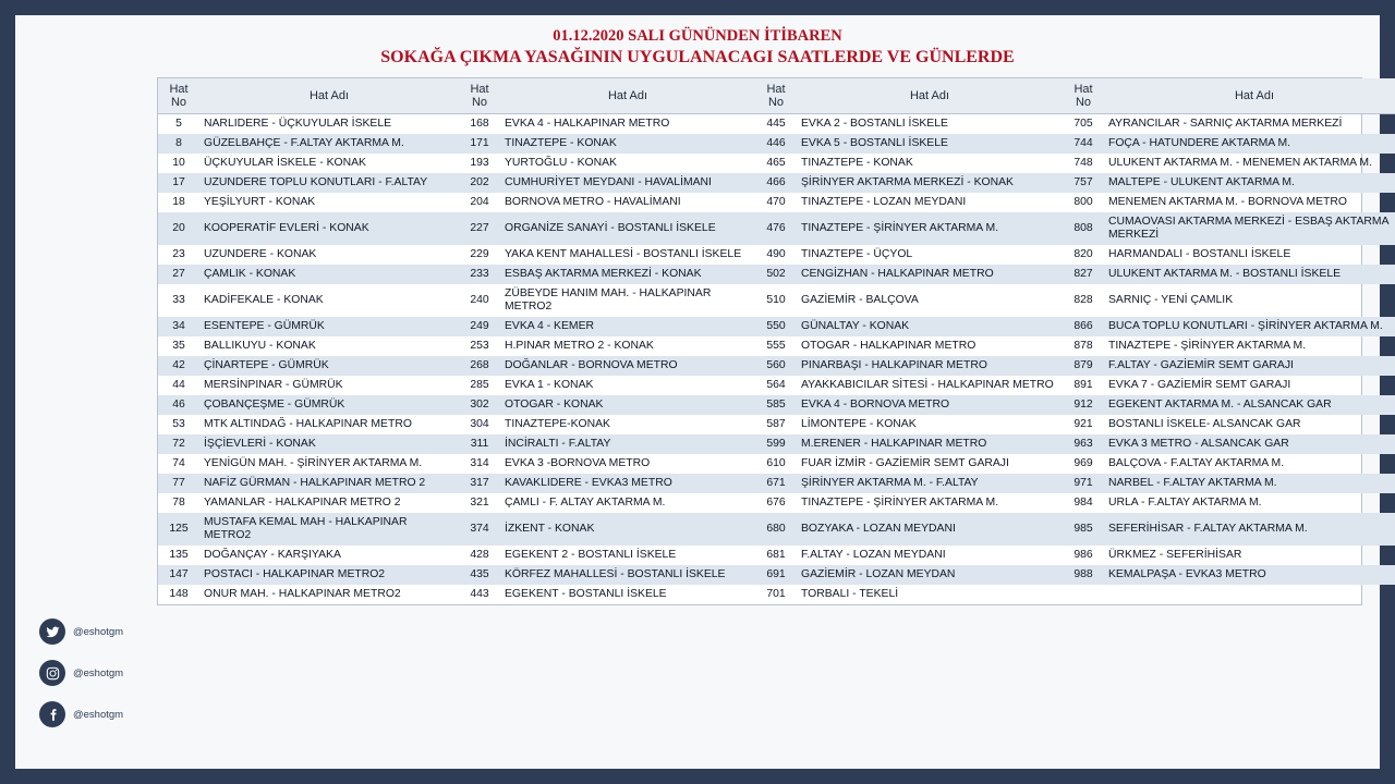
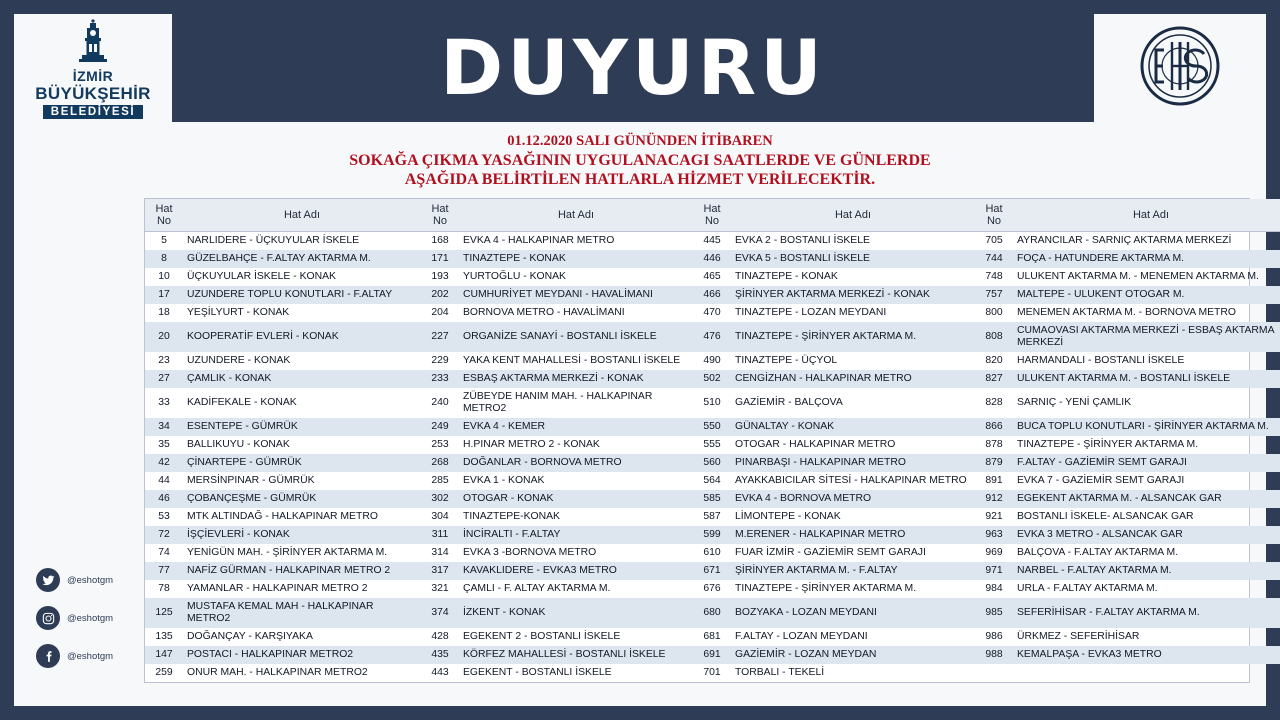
+ İZMİR
+ BÜYÜKŞEHİR
+ BELEDİYESİ
+ DUYURU
  01.12.2020 SALI GÜNÜNDEN İTİBAREN
  SOKAĞA ÇIKMA YASAĞININ UYGULANACAGI SAATLERDE VE GÜNLERDE
+ AŞAĞIDA BELİRTİLEN HATLARLA HİZMET VERİLECEKTİR.
  Hat No	Hat Adı	Hat No	Hat Adı	Hat No	Hat Adı	Hat No	Hat Adı
  5	NARLIDERE - ÜÇKUYULAR İSKELE	168	EVKA 4 - HALKAPINAR METRO	445	EVKA 2 - BOSTANLI İSKELE	705	AYRANCILAR - SARNIÇ AKTARMA MERKEZİ
  8	GÜZELBAHÇE - F.ALTAY AKTARMA M.	171	TINAZTEPE - KONAK	446	EVKA 5 - BOSTANLI İSKELE	744	FOÇA - HATUNDERE AKTARMA M.
  10	ÜÇKUYULAR İSKELE - KONAK	193	YURTOĞLU - KONAK	465	TINAZTEPE - KONAK	748	ULUKENT AKTARMA M. - MENEMEN AKTARMA M.
- 17	UZUNDERE TOPLU KONUTLARI - F.ALTAY	202	CUMHURİYET MEYDANI - HAVALİMANI	466	ŞİRİNYER AKTARMA MERKEZİ - KONAK	757	MALTEPE - ULUKENT AKTARMA M.
+ 17	UZUNDERE TOPLU KONUTLARI - F.ALTAY	202	CUMHURİYET MEYDANI - HAVALİMANI	466	ŞİRİNYER AKTARMA MERKEZİ - KONAK	757	MALTEPE - ULUKENT OTOGAR M.
  18	YEŞİLYURT - KONAK	204	BORNOVA METRO - HAVALİMANI	470	TINAZTEPE - LOZAN MEYDANI	800	MENEMEN AKTARMA M. - BORNOVA METRO
  20	KOOPERATİF EVLERİ - KONAK	227	ORGANİZE SANAYİ - BOSTANLI İSKELE	476	TINAZTEPE - ŞİRİNYER AKTARMA M.	808	CUMAOVASI AKTARMA MERKEZİ - ESBAŞ AKTARMA MERKEZİ
  23	UZUNDERE - KONAK	229	YAKA KENT MAHALLESİ - BOSTANLI İSKELE	490	TINAZTEPE - ÜÇYOL	820	HARMANDALI - BOSTANLI İSKELE
  27	ÇAMLIK - KONAK	233	ESBAŞ AKTARMA MERKEZİ - KONAK	502	CENGİZHAN - HALKAPINAR METRO	827	ULUKENT AKTARMA M. - BOSTANLI İSKELE
  33	KADİFEKALE - KONAK	240	ZÜBEYDE HANIM MAH. - HALKAPINAR METRO2	510	GAZİEMİR - BALÇOVA	828	SARNIÇ - YENİ ÇAMLIK
  34	ESENTEPE - GÜMRÜK	249	EVKA 4 - KEMER	550	GÜNALTAY - KONAK	866	BUCA TOPLU KONUTLARI - ŞİRİNYER AKTARMA M.
  35	BALLIKUYU - KONAK	253	H.PINAR METRO 2 - KONAK	555	OTOGAR - HALKAPINAR METRO	878	TINAZTEPE - ŞİRİNYER AKTARMA M.
  42	ÇİNARTEPE - GÜMRÜK	268	DOĞANLAR - BORNOVA METRO	560	PINARBAŞI - HALKAPINAR METRO	879	F.ALTAY - GAZİEMİR SEMT GARAJI
  44	MERSİNPINAR - GÜMRÜK	285	EVKA 1 - KONAK	564	AYAKKABICILAR SİTESİ - HALKAPINAR METRO	891	EVKA 7 - GAZİEMİR SEMT GARAJI
  46	ÇOBANÇEŞME - GÜMRÜK	302	OTOGAR - KONAK	585	EVKA 4 - BORNOVA METRO	912	EGEKENT AKTARMA M. - ALSANCAK GAR
  53	MTK ALTINDAĞ - HALKAPINAR METRO	304	TINAZTEPE-KONAK	587	LİMONTEPE - KONAK	921	BOSTANLI İSKELE- ALSANCAK GAR
  72	İŞÇİEVLERİ - KONAK	311	İNCİRALTI - F.ALTAY	599	M.ERENER - HALKAPINAR METRO	963	EVKA 3 METRO - ALSANCAK GAR
  74	YENİGÜN MAH. - ŞİRİNYER AKTARMA M.	314	EVKA 3 -BORNOVA METRO	610	FUAR İZMİR - GAZİEMİR SEMT GARAJI	969	BALÇOVA - F.ALTAY AKTARMA M.
  77	NAFİZ GÜRMAN - HALKAPINAR METRO 2	317	KAVAKLIDERE - EVKA3 METRO	671	ŞİRİNYER AKTARMA M. - F.ALTAY	971	NARBEL - F.ALTAY AKTARMA M.
  78	YAMANLAR - HALKAPINAR METRO 2	321	ÇAMLI - F. ALTAY AKTARMA M.	676	TINAZTEPE - ŞİRİNYER AKTARMA M.	984	URLA - F.ALTAY AKTARMA M.
  125	MUSTAFA KEMAL MAH - HALKAPINAR METRO2	374	İZKENT - KONAK	680	BOZYAKA - LOZAN MEYDANI	985	SEFERİHİSAR - F.ALTAY AKTARMA M.
  135	DOĞANÇAY - KARŞIYAKA	428	EGEKENT 2 - BOSTANLI İSKELE	681	F.ALTAY - LOZAN MEYDANI	986	ÜRKMEZ - SEFERİHİSAR
  147	POSTACI - HALKAPINAR METRO2	435	KÖRFEZ MAHALLESİ - BOSTANLI İSKELE	691	GAZİEMİR - LOZAN MEYDAN	988	KEMALPAŞA - EVKA3 METRO
- 148	ONUR MAH. - HALKAPINAR METRO2	443	EGEKENT - BOSTANLI İSKELE	701	TORBALI - TEKELİ
+ 259	ONUR MAH. - HALKAPINAR METRO2	443	EGEKENT - BOSTANLI İSKELE	701	TORBALI - TEKELİ
  @eshotgm
  @eshotgm
  @eshotgm
